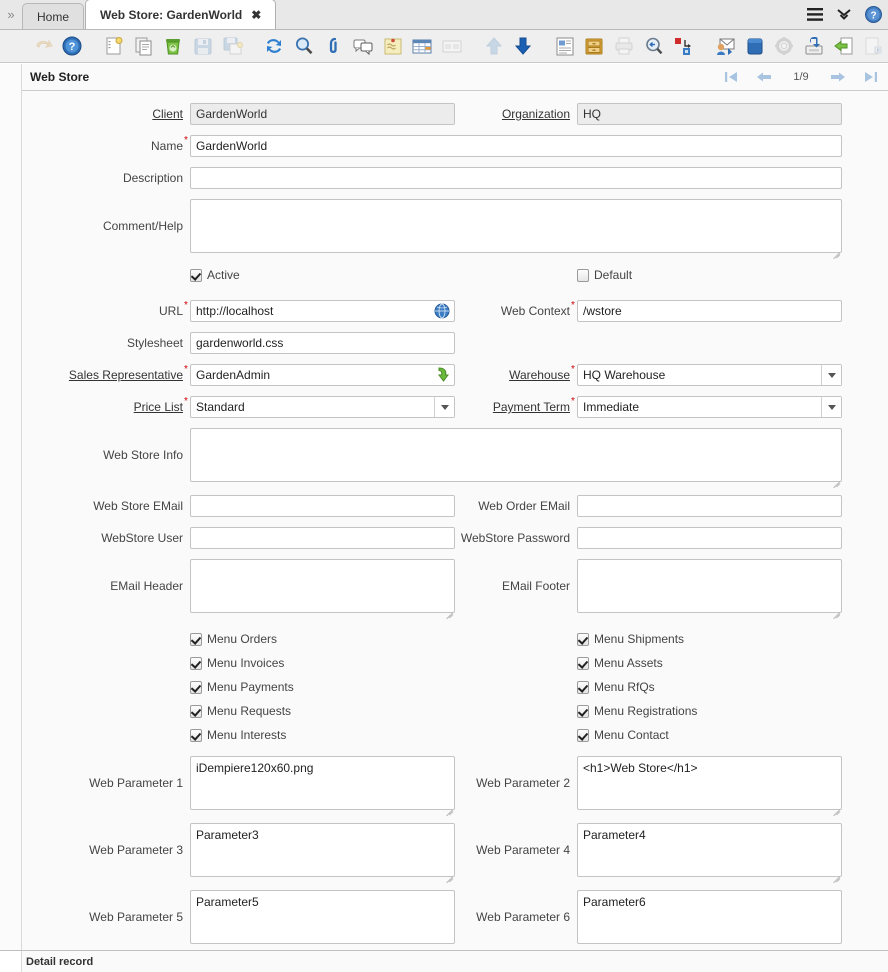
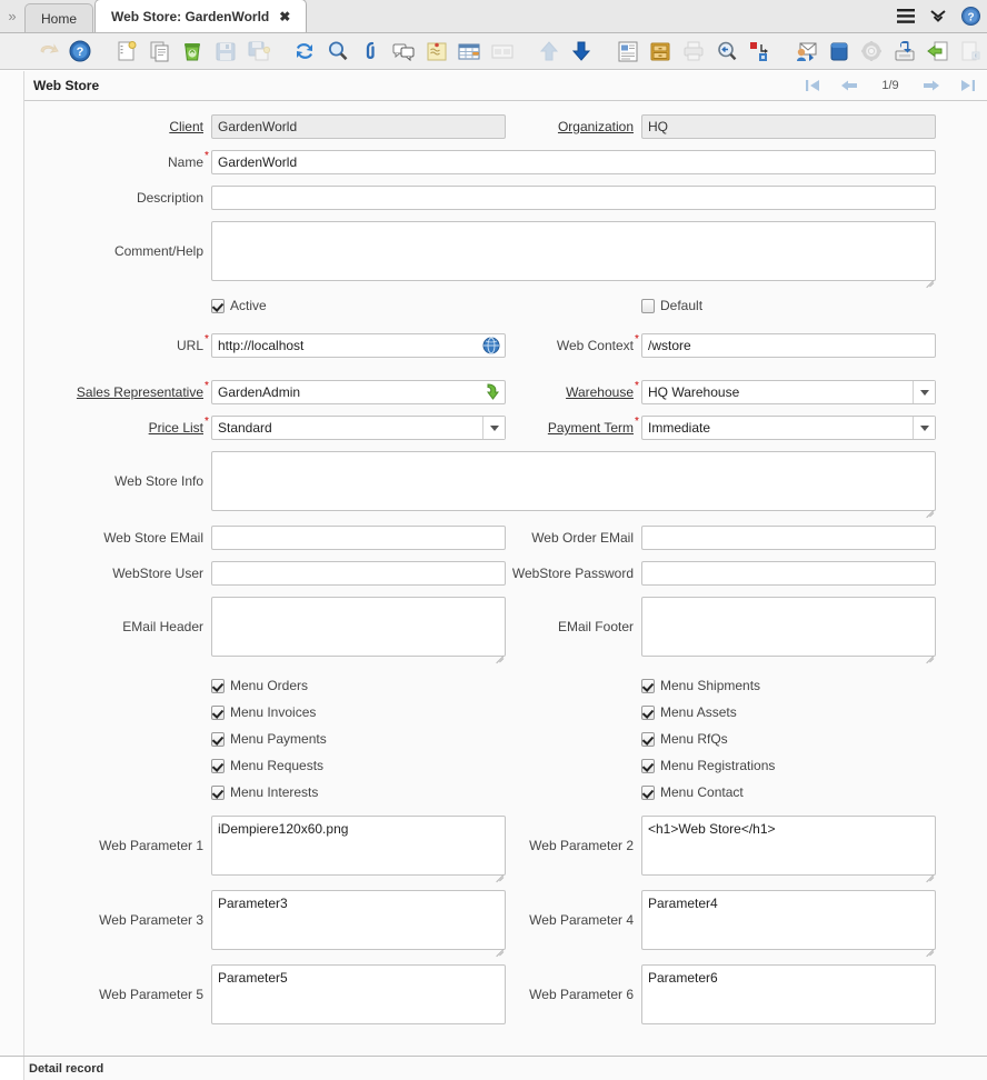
  »
  Home
  Web Store: GardenWorld
  ✖
  ?
  ?
  Web Store
  1/9
  Client
  GardenWorld
  Organization
  HQ
  Name
  *
  GardenWorld
  Description
  Comment/Help
  Active
  Default
  URL
  *
  http://localhost
  Web Context
  *
  /wstore
- Stylesheet
- gardenworld.css
  Sales Representative
  *
  GardenAdmin
  Warehouse
  *
  HQ Warehouse
  Price List
  *
  Standard
  Payment Term
  *
  Immediate
  Web Store Info
  Web Store EMail
  Web Order EMail
  WebStore User
  WebStore Password
  EMail Header
  EMail Footer
  Menu Orders
  Menu Shipments
  Menu Invoices
  Menu Assets
  Menu Payments
  Menu RfQs
  Menu Requests
  Menu Registrations
  Menu Interests
  Menu Contact
  Web Parameter 1
  iDempiere120x60.png
  Web Parameter 2
  <h1>Web Store</h1>
  Web Parameter 3
  Parameter3
  Web Parameter 4
  Parameter4
  Web Parameter 5
  Parameter5
  Web Parameter 6
  Parameter6
  Detail record
